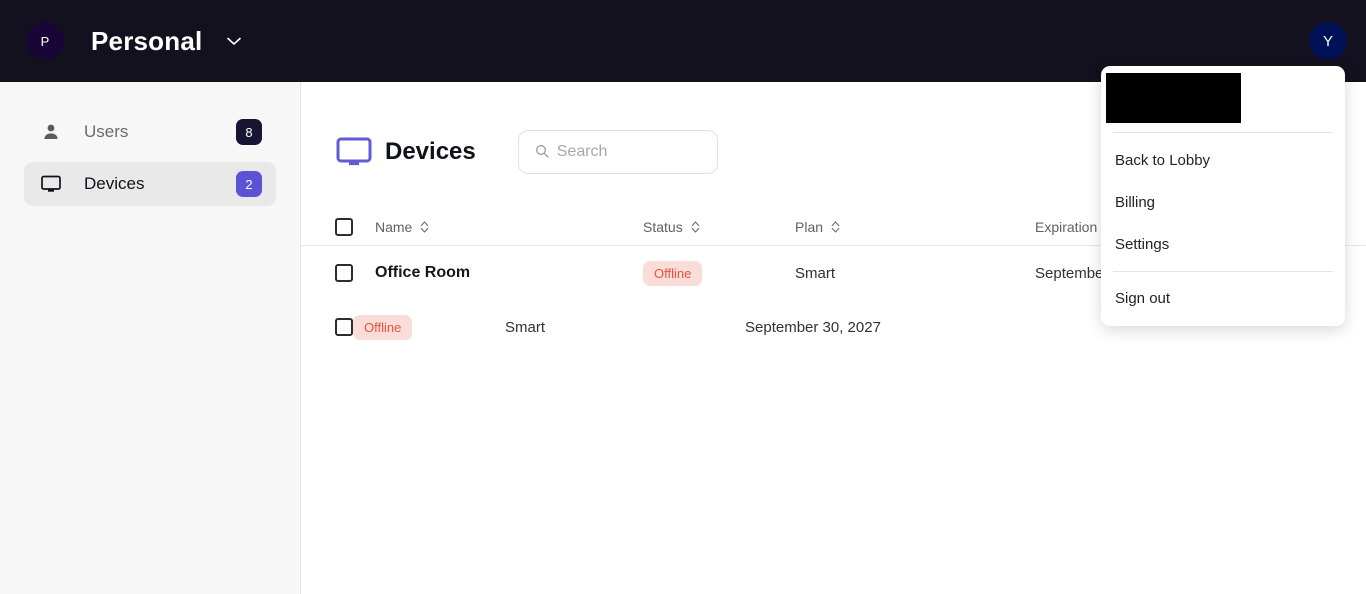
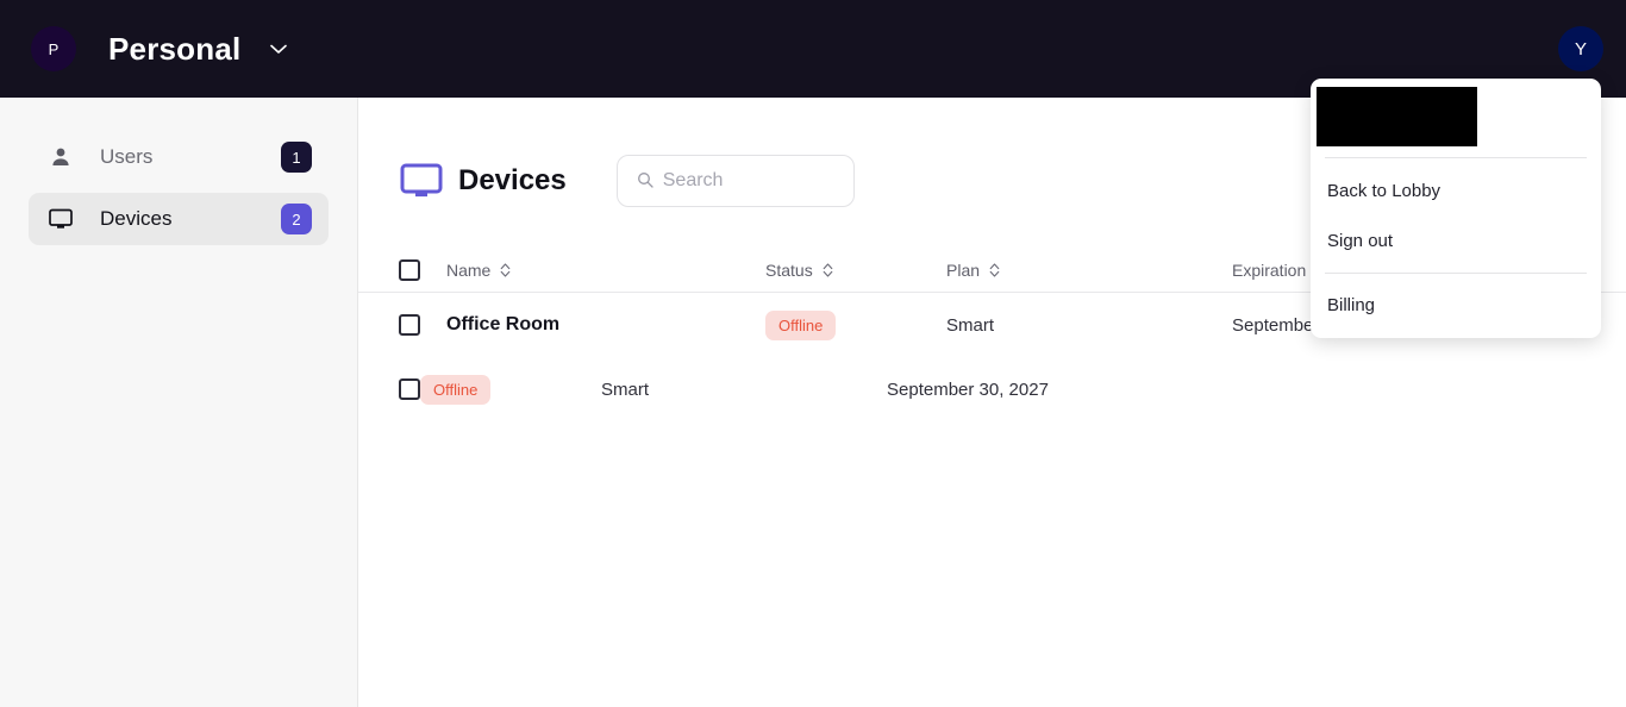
  P
  Personal
  Y
  Users
- 8
+ 1
  Devices
  2
  Devices
  Search
  Name
  Status
  Plan
  Expiration
  Office Room
  Offline
  Smart
  Offline
  Smart
  September 30, 2027
  Back to Lobby
- Billing
+ Sign out
- Settings
- Sign out
+ Billing
